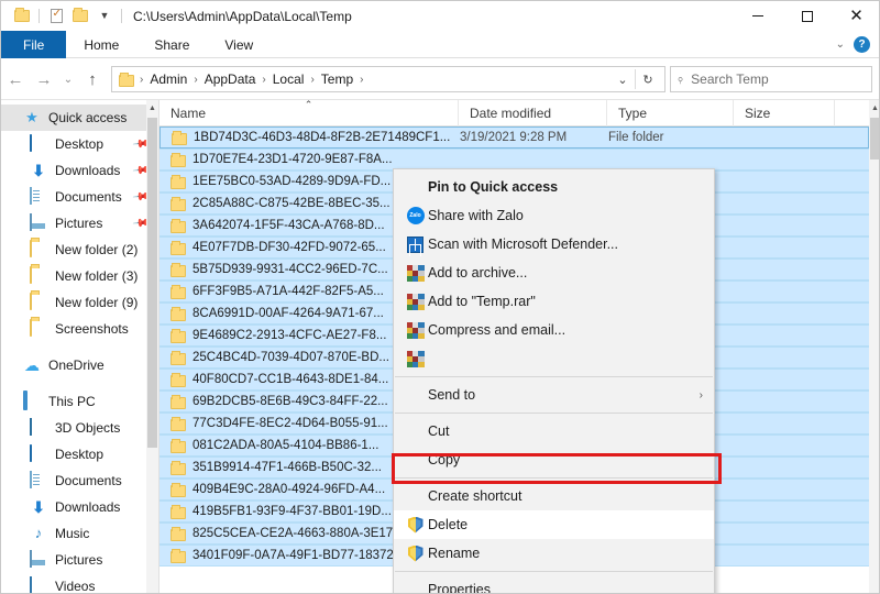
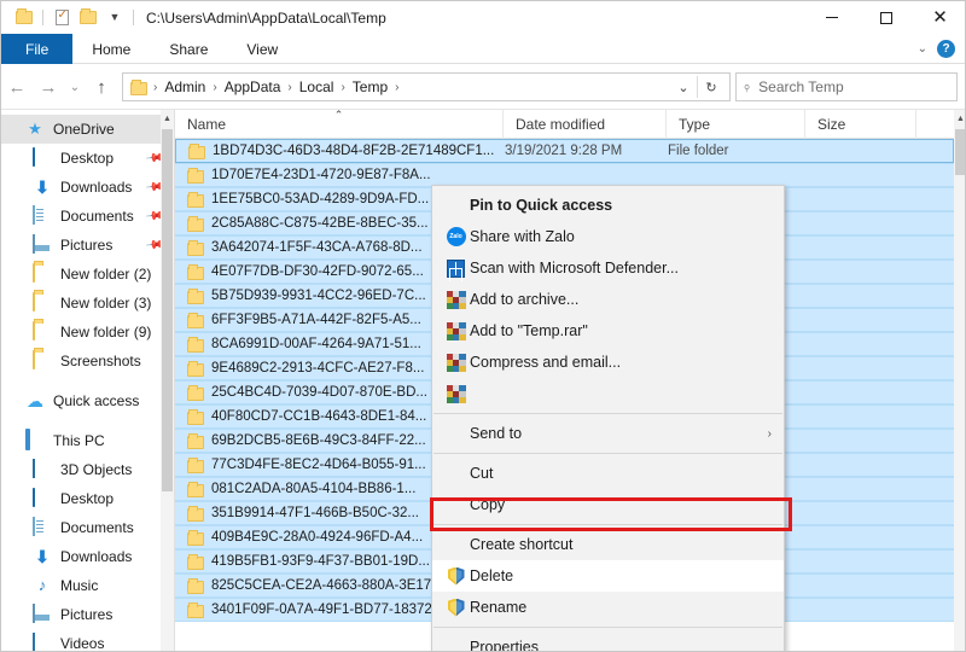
  ▼
  C:\Users\Admin\AppData\Local\Temp
  ✕
  File
  Home
  Share
  View
  ⌄
  ?
  ←
  →
  ⌄
  ↑
  ›
  Admin
  ›
  AppData
  ›
  Local
  ›
  Temp
  ›
  ⌄
  ↻
  Search Temp
  ★
- Quick access
+ OneDrive
  Desktop
  ⬇
  Downloads
  Documents
  Pictures
  New folder (2)
  New folder (3)
  New folder (9)
  Screenshots
  ☁
- OneDrive
+ Quick access
  This PC
  3D Objects
  Desktop
  Documents
  ⬇
  Downloads
  ♪
  Music
  Pictures
  Videos
  Name
  ⌃
  Date modified
  Type
  Size
  1BD74D3C-46D3-48D4-8F2B-2E71489CF1...
  3/19/2021 9:28 PM
  File folder
  1D70E7E4-23D1-4720-9E87-F8A...
  1EE75BC0-53AD-4289-9D9A-FD...
  2C85A88C-C875-42BE-8BEC-35...
  3A642074-1F5F-43CA-A768-8D...
  4E07F7DB-DF30-42FD-9072-65...
  5B75D939-9931-4CC2-96ED-7C...
  6FF3F9B5-A71A-442F-82F5-A5...
- 8CA6991D-00AF-4264-9A71-67...
+ 8CA6991D-00AF-4264-9A71-51...
  9E4689C2-2913-4CFC-AE27-F8...
  25C4BC4D-7039-4D07-870E-BD...
  40F80CD7-CC1B-4643-8DE1-84...
  69B2DCB5-8E6B-49C3-84FF-22...
  77C3D4FE-8EC2-4D64-B055-91...
  081C2ADA-80A5-4104-BB86-1...
  351B9914-47F1-466B-B50C-32...
  409B4E9C-28A0-4924-96FD-A4...
  419B5FB1-93F9-4F37-BB01-19D...
  825C5CEA-CE2A-4663-880A-3E17
  3401F09F-0A7A-49F1-BD77-18372
  Pin to Quick access
  Share with Zalo
  Scan with Microsoft Defender...
  Add to archive...
  Add to "Temp.rar"
  Compress and email...
  Send to
  ›
  Cut
  Copy
  Create shortcut
  Delete
  Rename
  Properties
